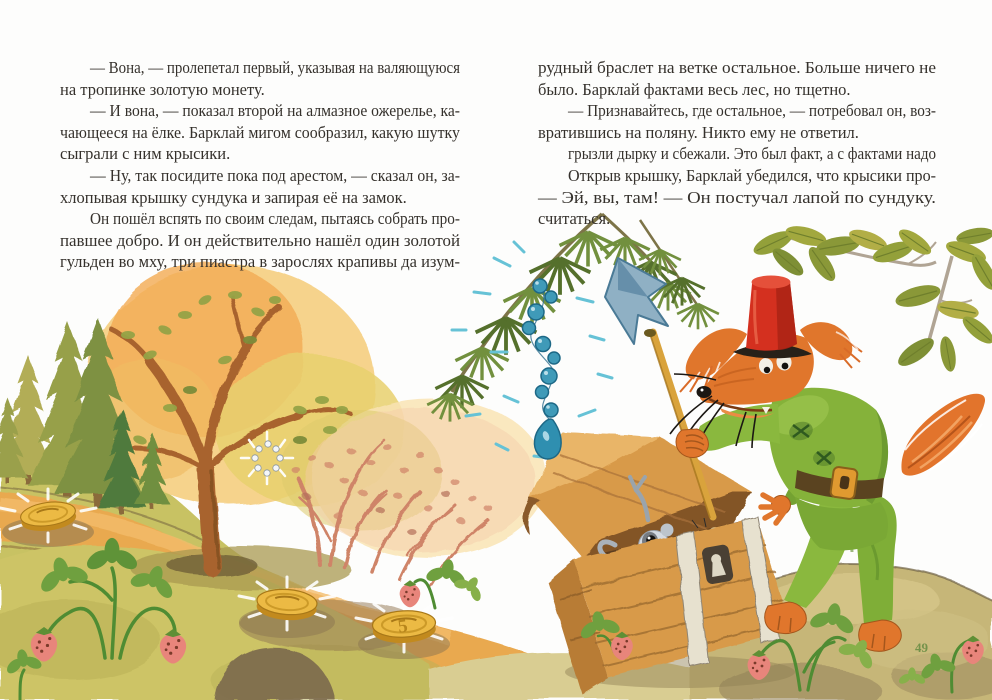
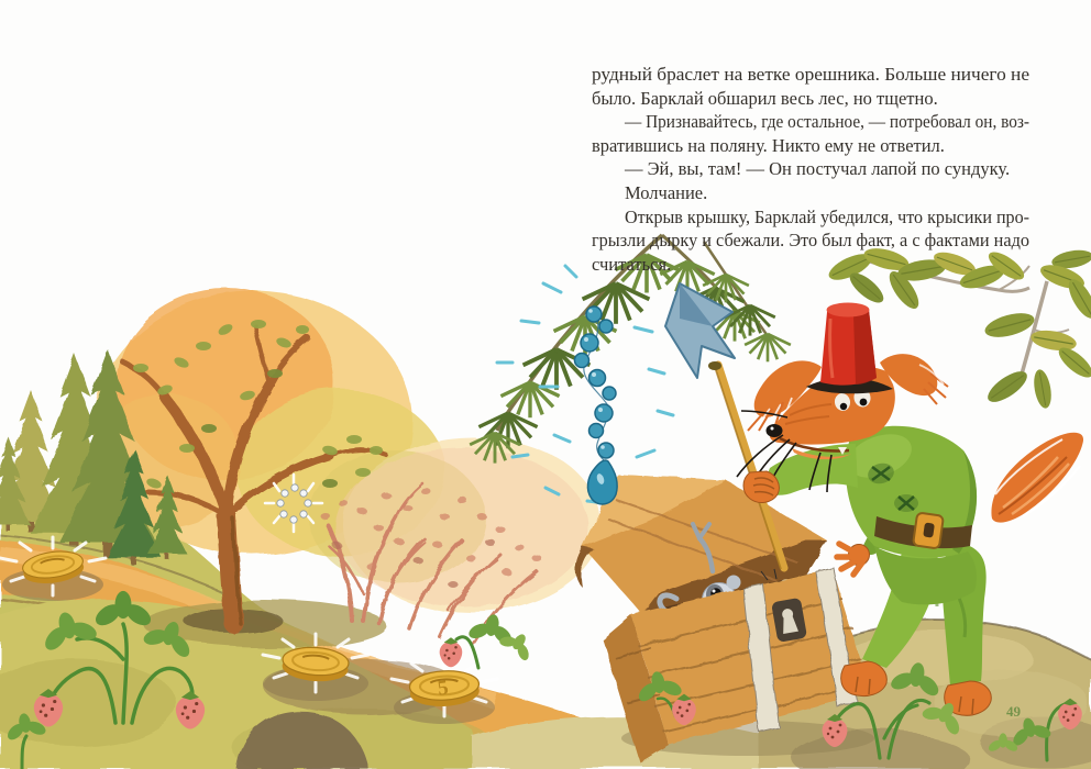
- — Вона, — пролепетал первый, указывая на валяющуюся
- на тропинке золотую монету.
- — И вона, — показал второй на алмазное ожерелье, ка-
- чающееся на ёлке. Барклай мигом сообразил, какую шутку
- сыграли с ним крысики.
- — Ну, так посидите пока под арестом, — сказал он, за-
- хлопывая крышку сундука и запирая её на замок.
- Он пошёл вспять по своим следам, пытаясь собрать про-
- павшее добро. И он действительно нашёл один золотой
- гульден во мху, три пиастра в зарослях крапивы да изум-
- рудный браслет на ветке остальное. Больше ничего не
+ рудный браслет на ветке орешника. Больше ничего не
- было. Барклай фактами весь лес, но тщетно.
+ было. Барклай обшарил весь лес, но тщетно.
  — Признавайтесь, где остальное, — потребовал он, воз-
  вратившись на поляну. Никто ему не ответил.
- грызли дырку и сбежали. Это был факт, а с фактами надо
+ — Эй, вы, там! — Он постучал лапой по сундуку.
+ Молчание.
  Открыв крышку, Барклай убедился, что крысики про-
- — Эй, вы, там! — Он постучал лапой по сундуку.
+ грызли дырку и сбежали. Это был факт, а с фактами надо
  считаться.
  49
